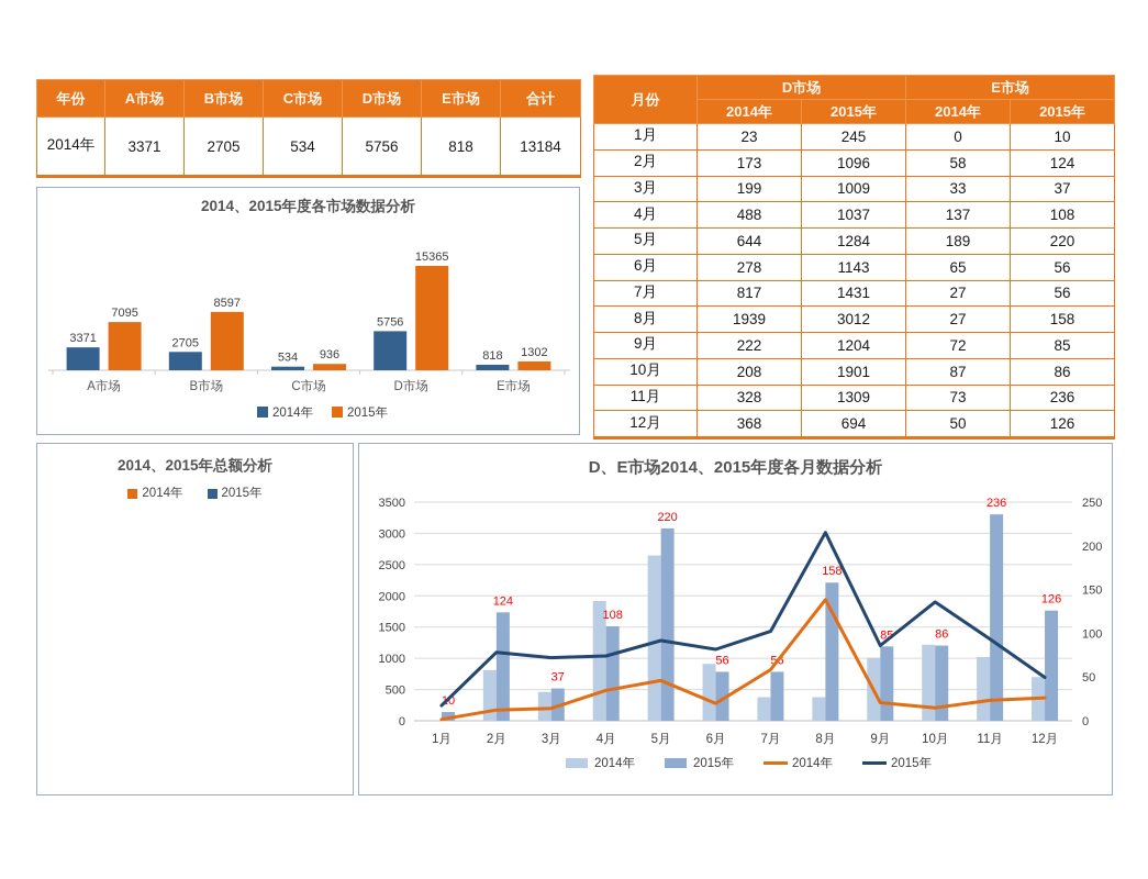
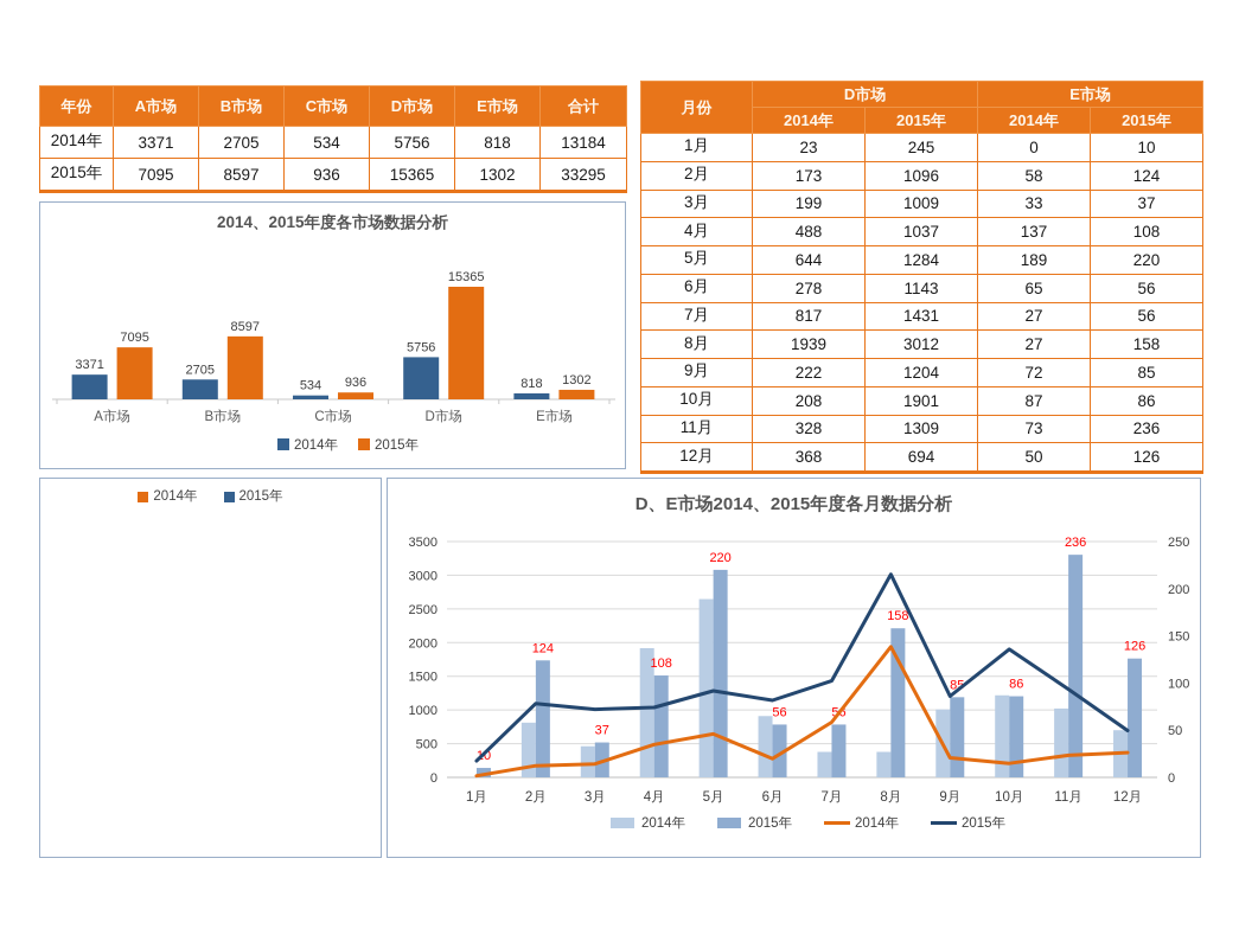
  年份	A市场	B市场	C市场	D市场	E市场	合计
  2014年	3371	2705	534	5756	818	13184
+ 2015年	7095	8597	936	15365	1302	33295
  月份	D市场	E市场
  2014年	2015年	2014年	2015年
  1月	23	245	0	10
  2月	173	1096	58	124
  3月	199	1009	33	37
  4月	488	1037	137	108
  5月	644	1284	189	220
  6月	278	1143	65	56
  7月	817	1431	27	56
  8月	1939	3012	27	158
  9月	222	1204	72	85
  10月	208	1901	87	86
  11月	328	1309	73	236
  12月	368	694	50	126
  2014、2015年度各市场数据分析
  3371
  7095
  A市场
  2705
  8597
  B市场
  534
  936
  C市场
  5756
  15365
  D市场
  818
  1302
  E市场
  2014年
  2015年
- 2014、2015年总额分析
  2014年
  2015年
  D、E市场2014、2015年度各月数据分析
  0
  500
  1000
  1500
  2000
  2500
  3000
  3500
  0
  50
  100
  150
  200
  250
  1月
  124
  2月
  37
  3月
  108
  4月
  220
  5月
  56
  6月
  56
  7月
  158
  8月
  85
  9月
  86
  10月
  236
  11月
  126
  12月
  2014年
  2015年
  2014年
  2015年
